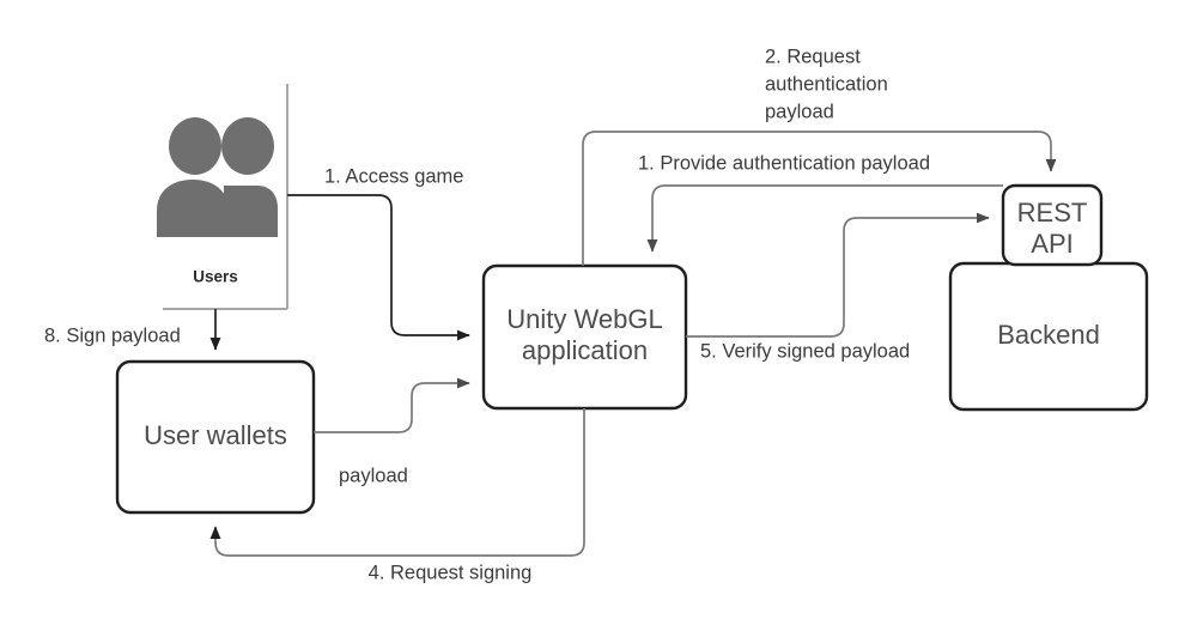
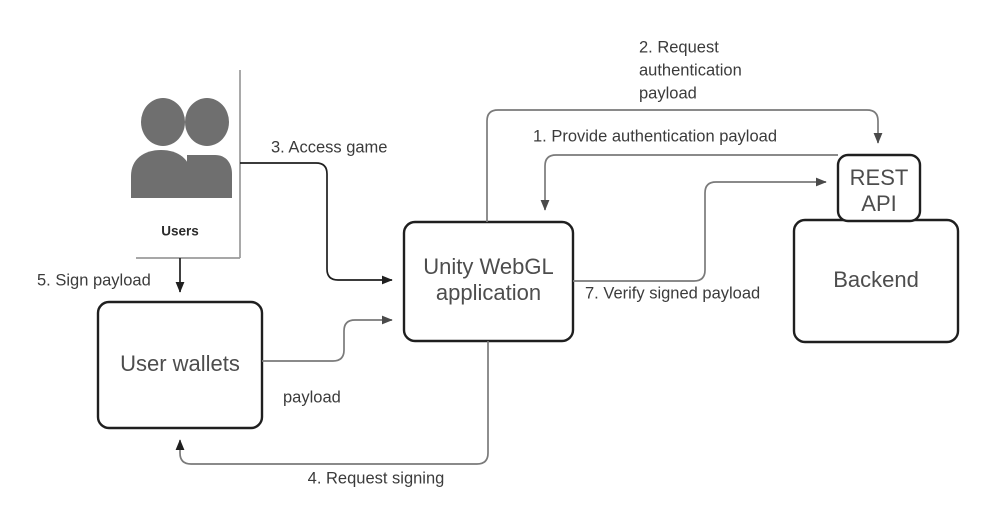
  Users
  Unity WebGL
  application
  User wallets
  Backend
  REST
  API
- 1. Access game
+ 3. Access game
- 8. Sign payload
+ 5. Sign payload
  2. Request
  authentication
  payload
  1. Provide authentication payload
- 5. Verify signed payload
+ 7. Verify signed payload
  payload
  4. Request signing
